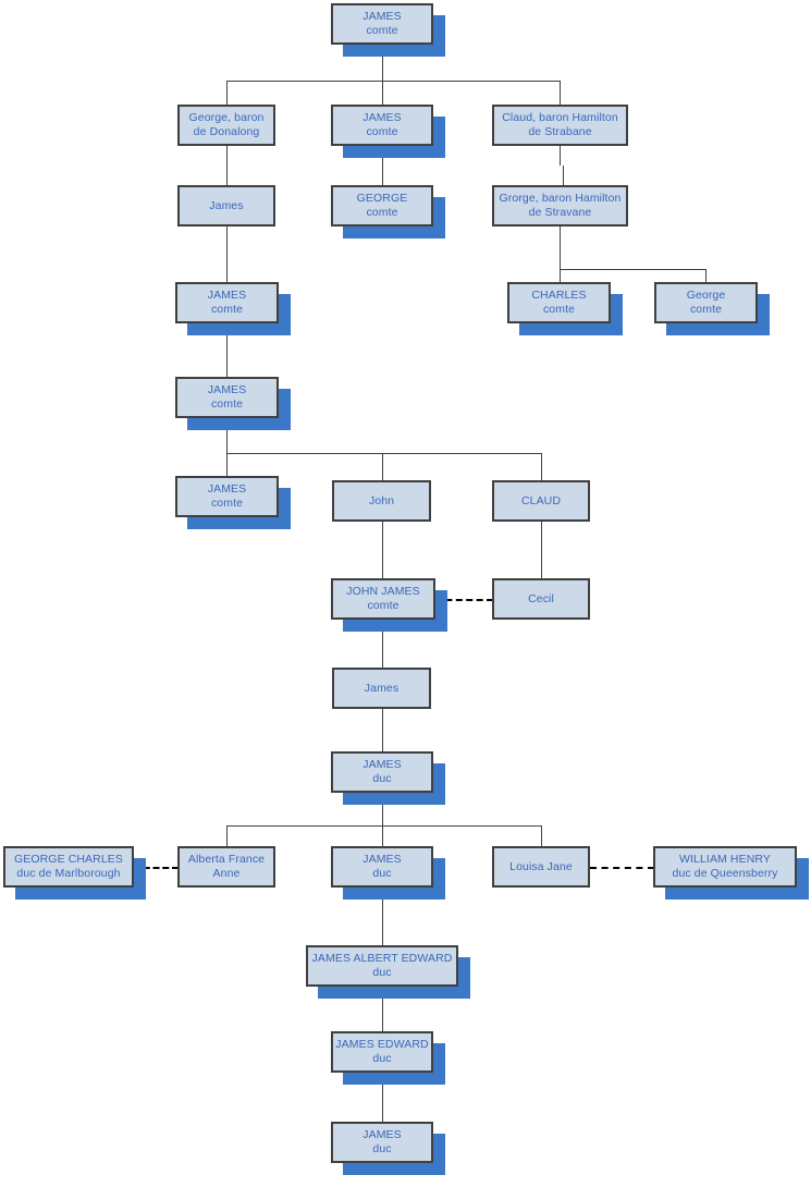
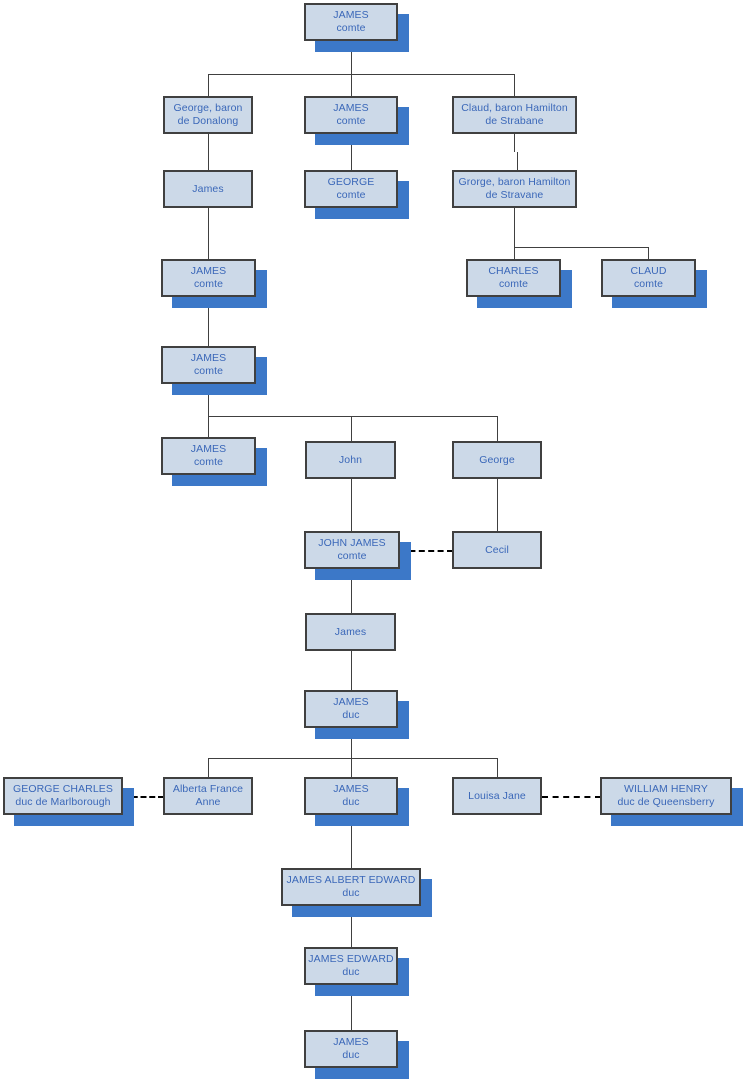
  JAMES
  comte
  George, baron
  de Donalong
  JAMES
  comte
  Claud, baron Hamilton
  de Strabane
  James
  GEORGE
  comte
  Grorge, baron Hamilton
  de Stravane
  JAMES
  comte
  CHARLES
  comte
- George
+ CLAUD
  comte
  JAMES
  comte
  JAMES
  comte
  John
- CLAUD
+ George
  JOHN JAMES
  comte
  Cecil
  James
  JAMES
  duc
  GEORGE CHARLES
  duc de Marlborough
  Alberta France
  Anne
  JAMES
  duc
  Louisa Jane
  WILLIAM HENRY
  duc de Queensberry
  JAMES ALBERT EDWARD
  duc
  JAMES EDWARD
  duc
  JAMES
  duc
